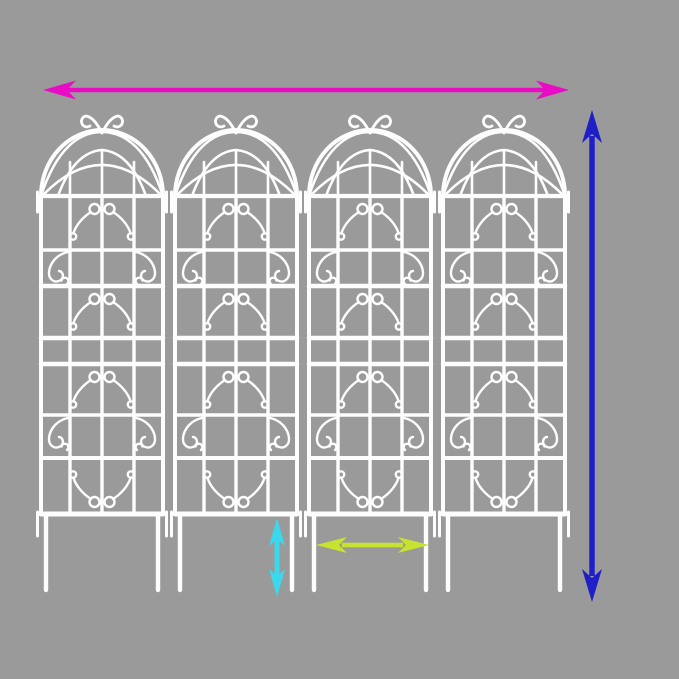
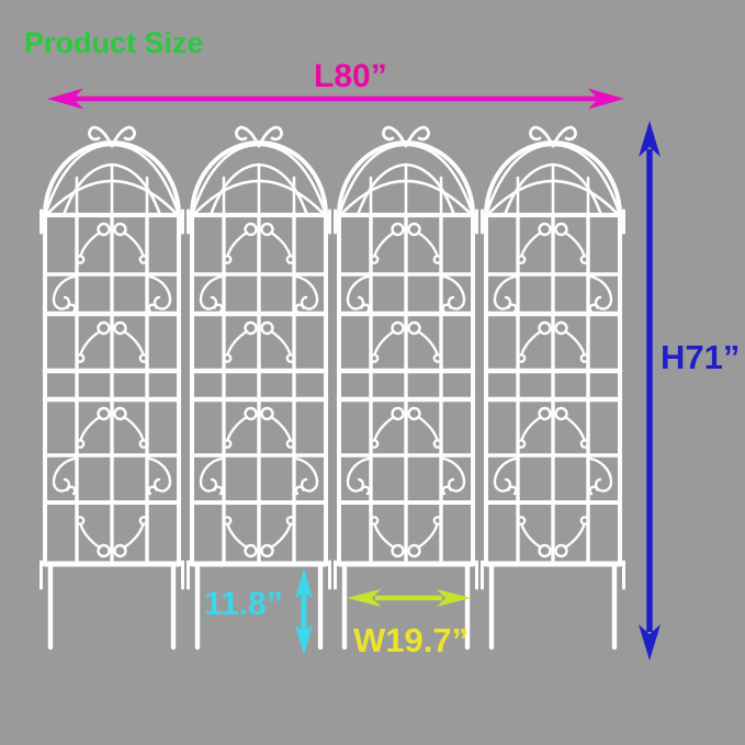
+ Product Size
+ L80”
+ H71”
+ 11.8”
+ W19.7”
